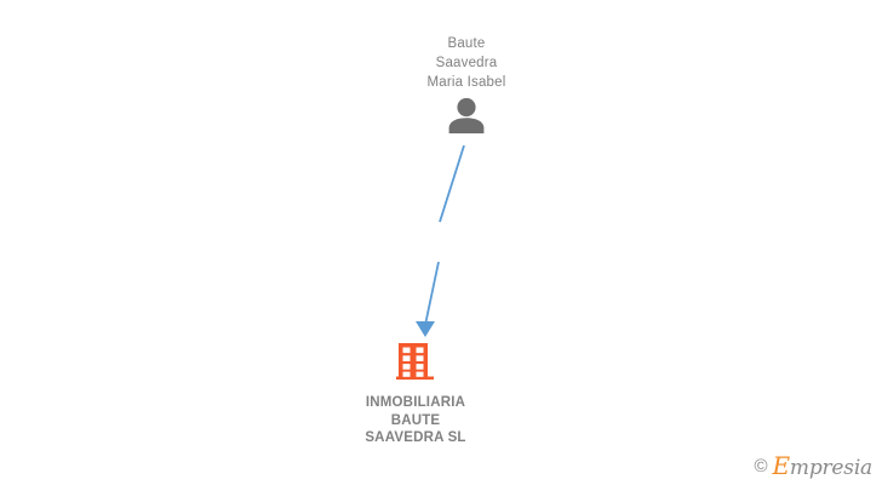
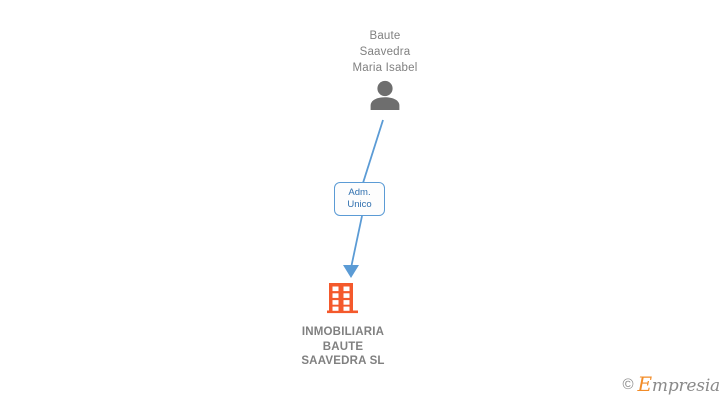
  Baute
  Saavedra
  Maria Isabel
+ Adm.
+ Unico
  INMOBILIARIA
  BAUTE
  SAAVEDRA SL
  ©
  Empresia
